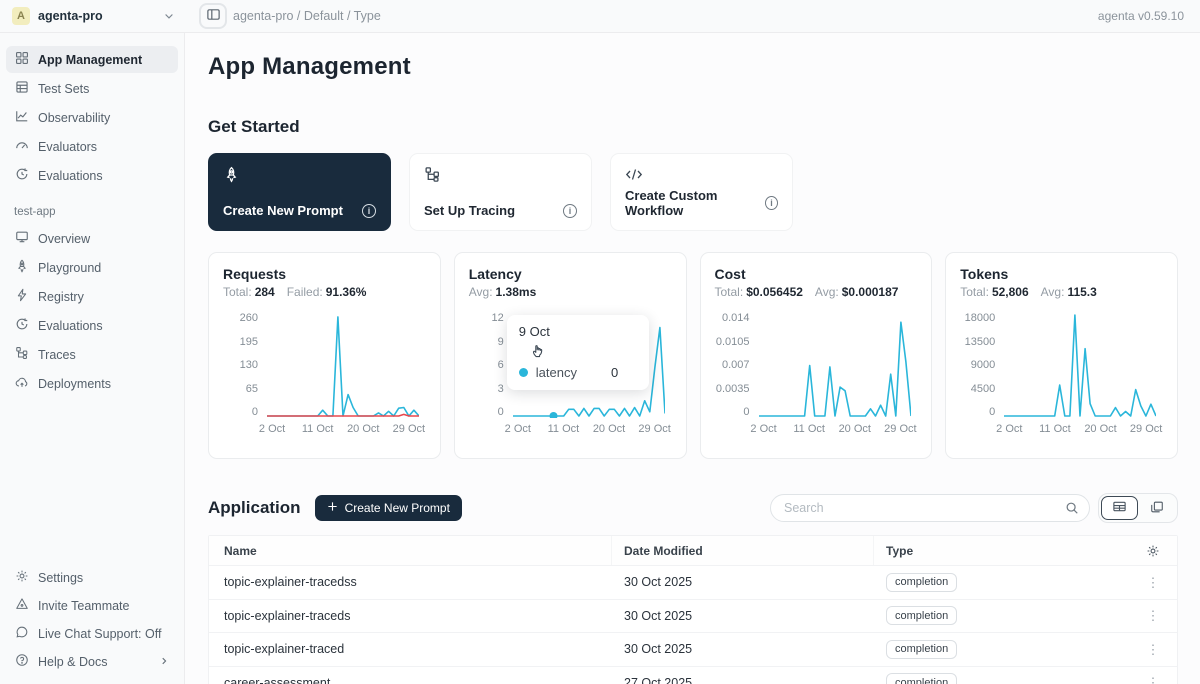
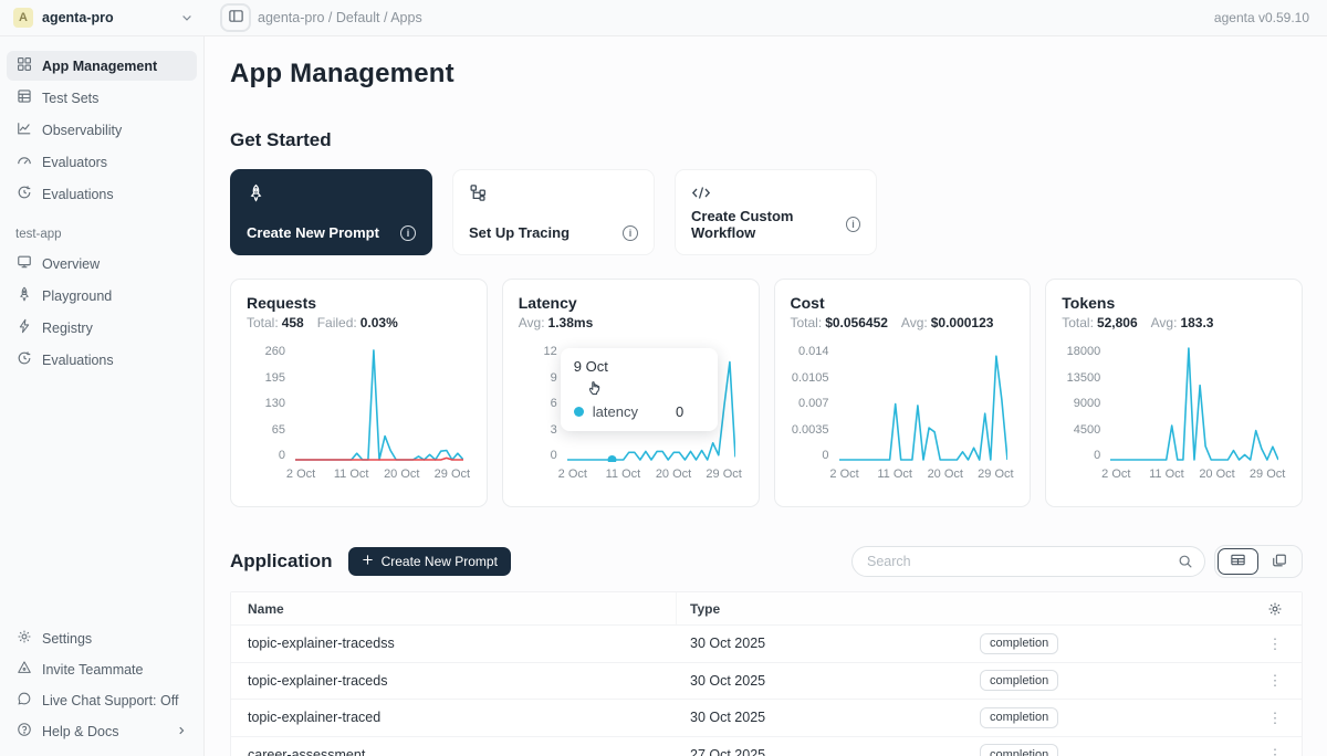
  A
  agenta-pro
- agenta-pro / Default / Type
+ agenta-pro / Default / Apps
  agenta v0.59.10
  App Management
  Test Sets
  Observability
  Evaluators
  Evaluations
  test-app
  Overview
  Playground
  Registry
  Evaluations
- Traces
- Deployments
  Settings
  Invite Teammate
  Live Chat Support: Off
  Help & Docs
  App Management
  Get Started
  Create New Prompt
  i
  Set Up Tracing
  i
  Create Custom Workflow
  i
  Requests
- Total: 284
+ Total: 458
- Failed: 91.36%
+ Failed: 0.03%
  260
  195
  130
  65
  0
  2 Oct
  11 Oct
  20 Oct
  29 Oct
  Latency
  Avg: 1.38ms
  12
  9
  6
  3
  0
  2 Oct
  11 Oct
  20 Oct
  29 Oct
  9 Oct
  latency
  0
  Cost
  Total: $0.056452
- Avg: $0.000187
+ Avg: $0.000123
  0.014
  0.0105
  0.007
  0.0035
  0
  2 Oct
  11 Oct
  20 Oct
  29 Oct
  Tokens
  Total: 52,806
- Avg: 115.3
+ Avg: 183.3
  18000
  13500
  9000
  4500
  0
  2 Oct
  11 Oct
  20 Oct
  29 Oct
  Application
  Create New Prompt
  Search
  Name
- Date Modified
  Type
  topic-explainer-tracedss
  30 Oct 2025
  completion
  ⋮
  topic-explainer-traceds
  30 Oct 2025
  completion
  ⋮
  topic-explainer-traced
  30 Oct 2025
  completion
  ⋮
  career-assessment
  27 Oct 2025
  completion
  ⋮
